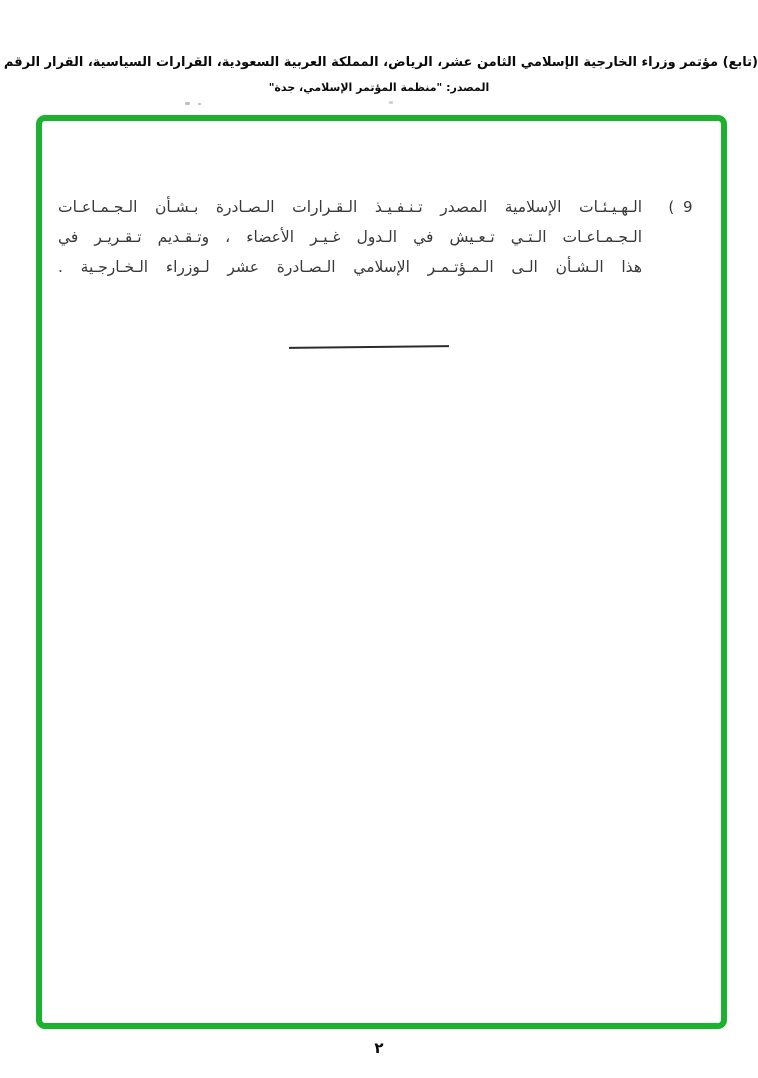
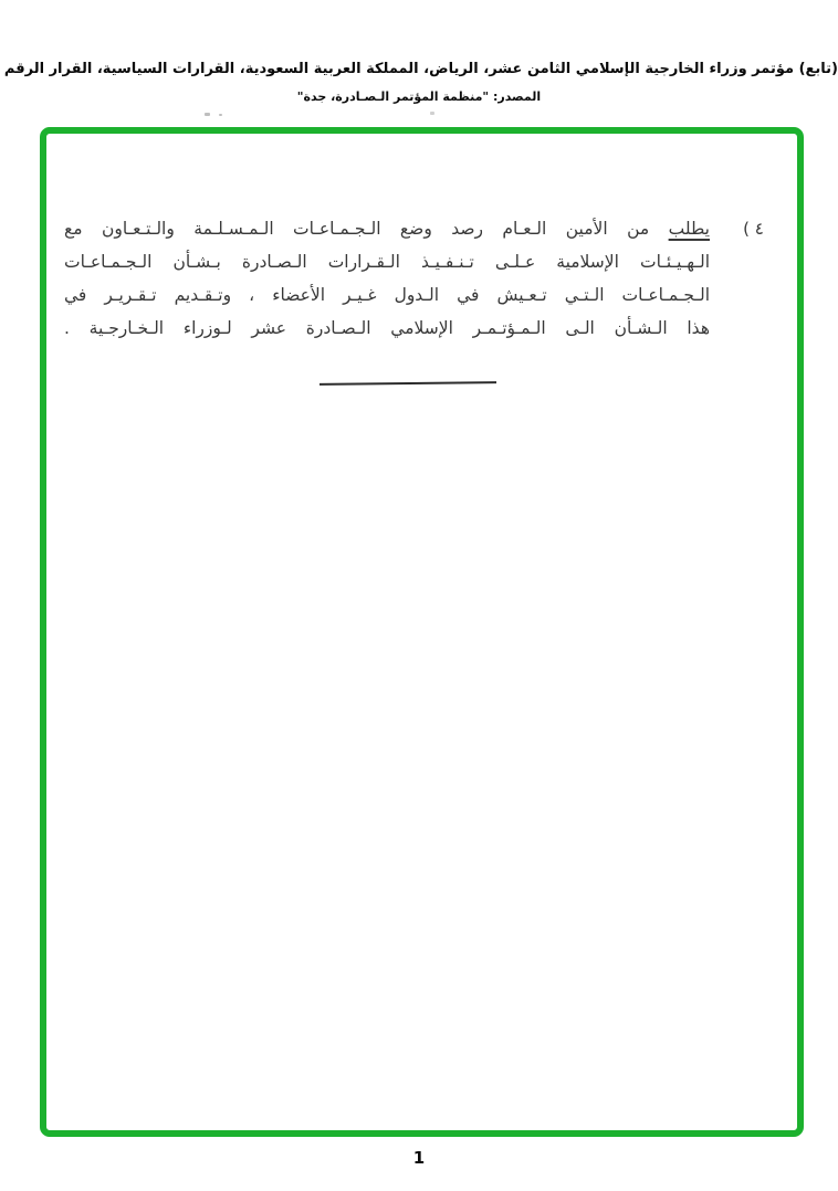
  (تابع) مؤتمر وزراء الخارجية الإسلامي الثامن عشر، الرياض، المملكة العربية السعودية، القرارات السياسية، القرار الرقم
- المصدر: "منظمة المؤتمر الإسلامي، جدة"
+ المصدر: "منظمة المؤتمر الـصـادرة، جدة"
- ( 9
+ ( ٤
+ يطلب من الأمين الـعـام رصد وضع الـجـمـاعـات الـمـسـلـمة والـتـعـاون مع
- الـهـيـئـات الإسلامية المصدر تـنـفـيـذ الـقـرارات الـصـادرة بـشـأن الـجـمـاعـات
+ الـهـيـئـات الإسلامية عـلـى تـنـفـيـذ الـقـرارات الـصـادرة بـشـأن الـجـمـاعـات
  الـجـمـاعـات الـتـي تـعـيش في الـدول غـيـر الأعضاء ، وتـقـديم تـقـريـر في
  هذا الـشـأن الـى الـمـؤتـمـر الإسلامي الـصـادرة عشر لـوزراء الـخـارجـية .
- ٢
+ 1
